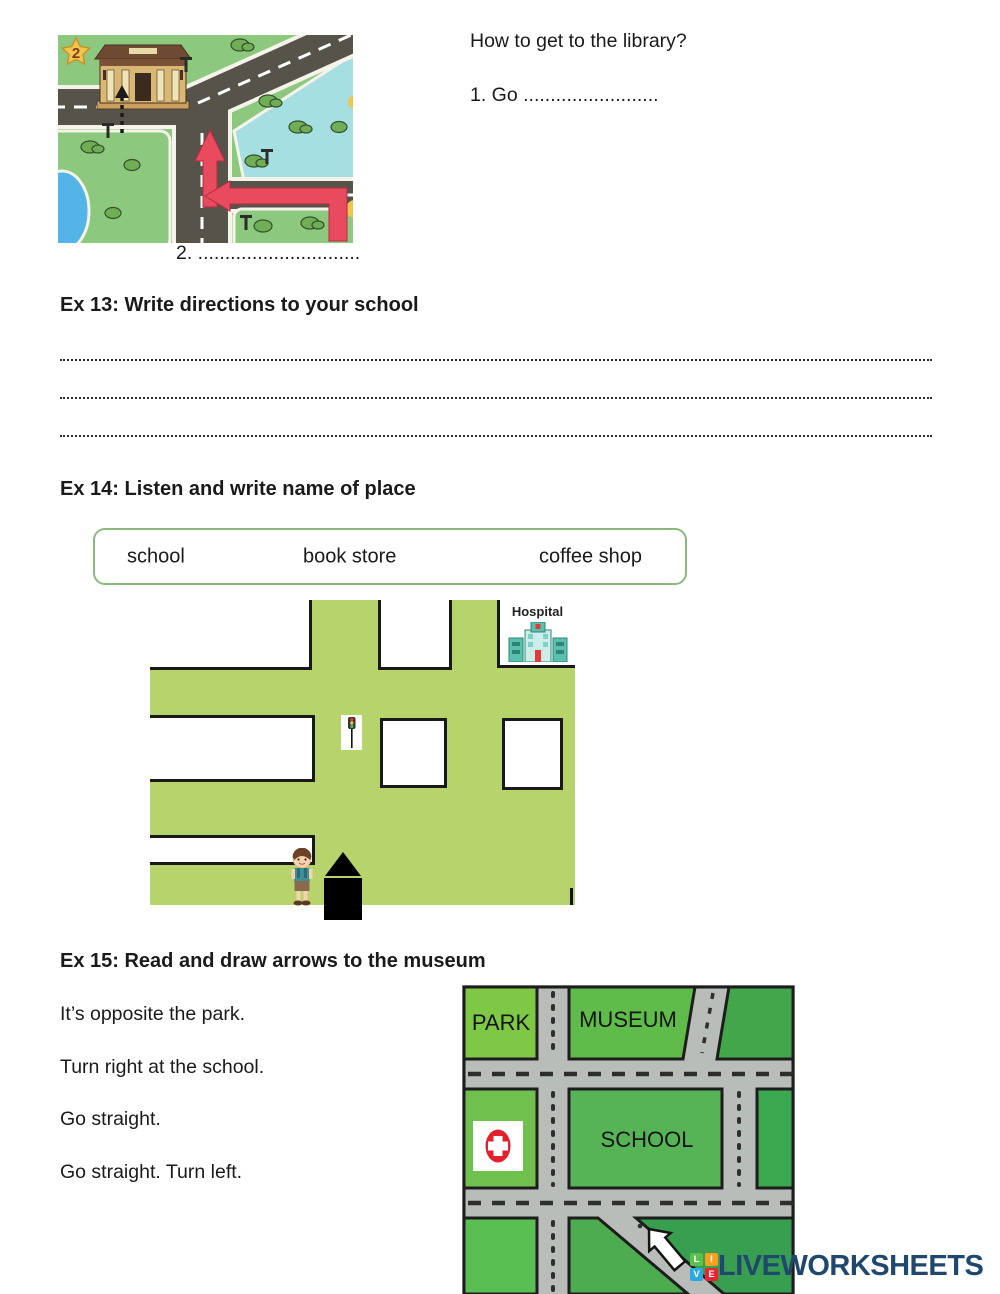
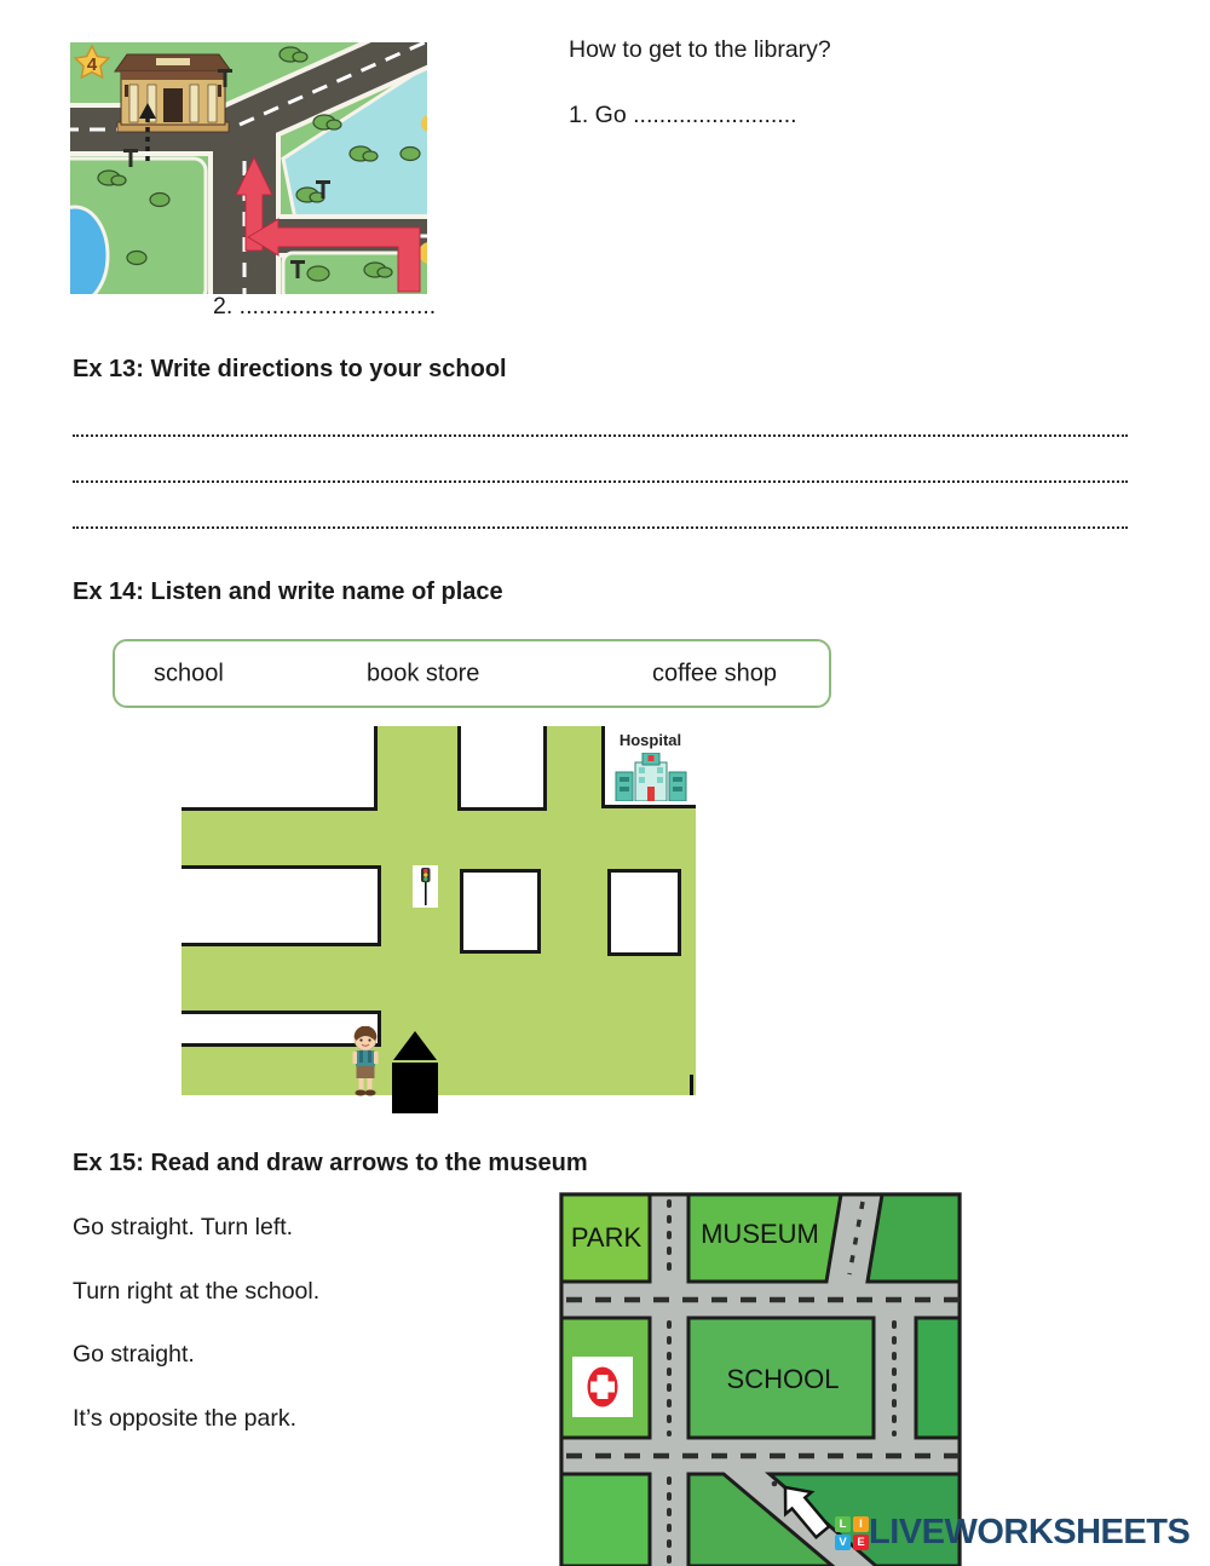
- 2
+ 4
  How to get to the library?
  1. Go .........................
  2. ..............................
  Ex 13: Write directions to your school
  Ex 14: Listen and write name of place
  school
  book store
  coffee shop
  Hospital
  Ex 15: Read and draw arrows to the museum
- It’s opposite the park.
+ Go straight. Turn left.
  Turn right at the school.
  Go straight.
- Go straight. Turn left.
+ It’s opposite the park.
  PARK
  MUSEUM
  SCHOOL
  L
  I
  V
  E
  LIVEWORKSHEETS
